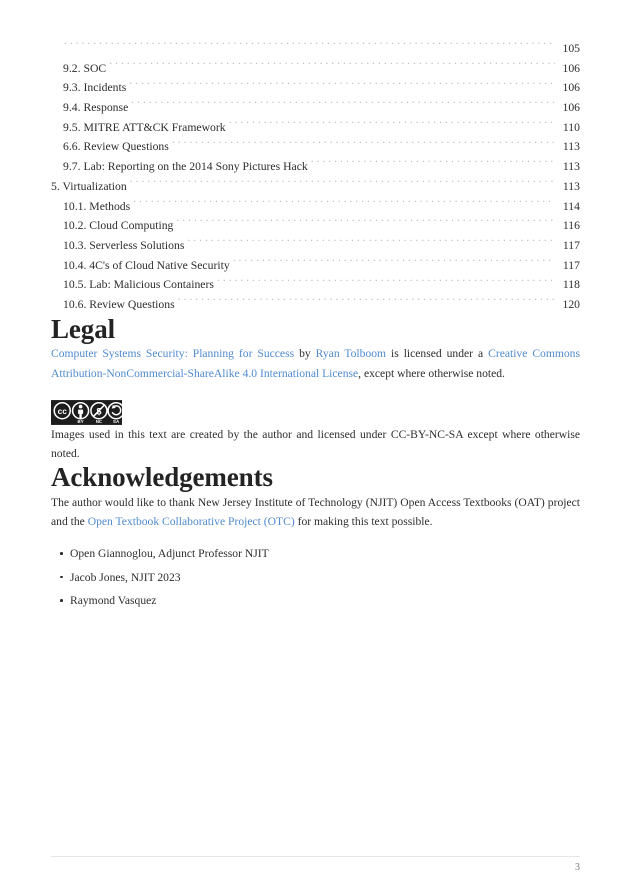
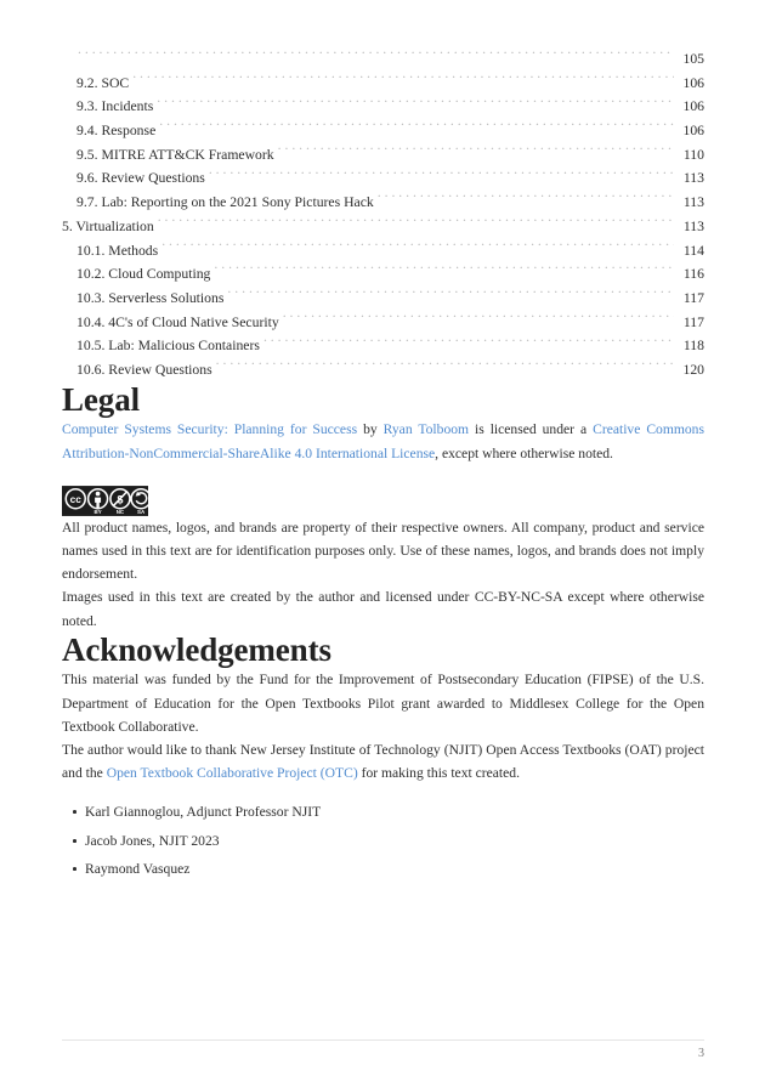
  105
  9.2. SOC
  106
  9.3. Incidents
  106
  9.4. Response
  106
  9.5. MITRE ATT&CK Framework
  110
- 6.6. Review Questions
+ 9.6. Review Questions
  113
- 9.7. Lab: Reporting on the 2014 Sony Pictures Hack
+ 9.7. Lab: Reporting on the 2021 Sony Pictures Hack
  113
  5. Virtualization
  113
  10.1. Methods
  114
  10.2. Cloud Computing
  116
  10.3. Serverless Solutions
  117
  10.4. 4C's of Cloud Native Security
  117
  10.5. Lab: Malicious Containers
  118
  10.6. Review Questions
  120
  Legal
  Computer Systems Security: Planning for Success by Ryan Tolboom is licensed under a Creative Commons Attribution-NonCommercial-ShareAlike 4.0 International License, except where otherwise noted.
  cc
+ All product names, logos, and brands are property of their respective owners. All company, product and service names used in this text are for identification purposes only. Use of these names, logos, and brands does not imply endorsement.
  Images used in this text are created by the author and licensed under CC-BY-NC-SA except where otherwise noted.
  Acknowledgements
+ This material was funded by the Fund for the Improvement of Postsecondary Education (FIPSE) of the U.S. Department of Education for the Open Textbooks Pilot grant awarded to Middlesex College for the Open Textbook Collaborative.
- The author would like to thank New Jersey Institute of Technology (NJIT) Open Access Textbooks (OAT) project and the Open Textbook Collaborative Project (OTC) for making this text possible.
+ The author would like to thank New Jersey Institute of Technology (NJIT) Open Access Textbooks (OAT) project and the Open Textbook Collaborative Project (OTC) for making this text created.
- Open Giannoglou, Adjunct Professor NJIT
+ Karl Giannoglou, Adjunct Professor NJIT
  Jacob Jones, NJIT 2023
  Raymond Vasquez
  3
